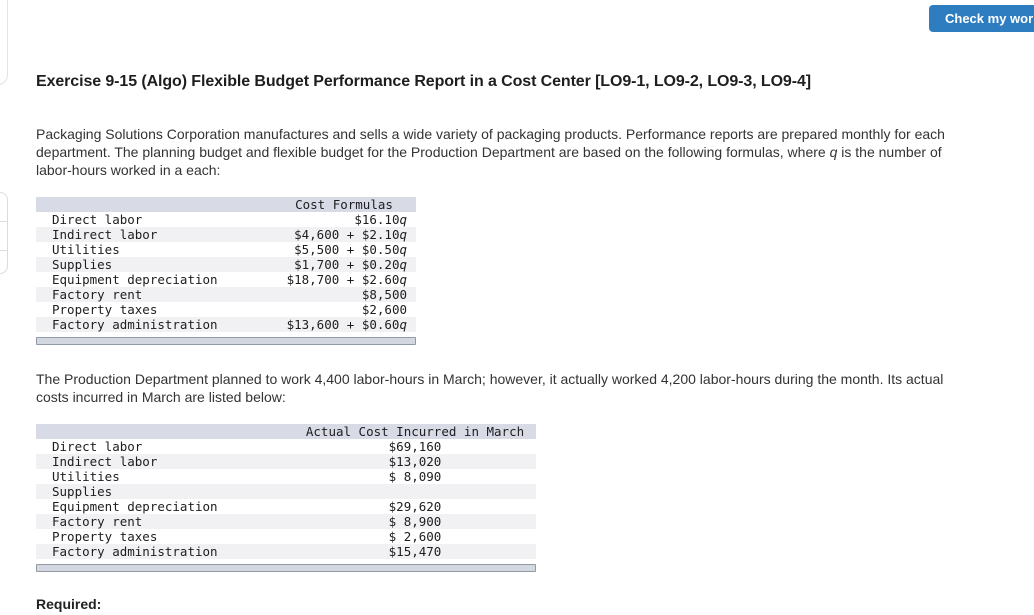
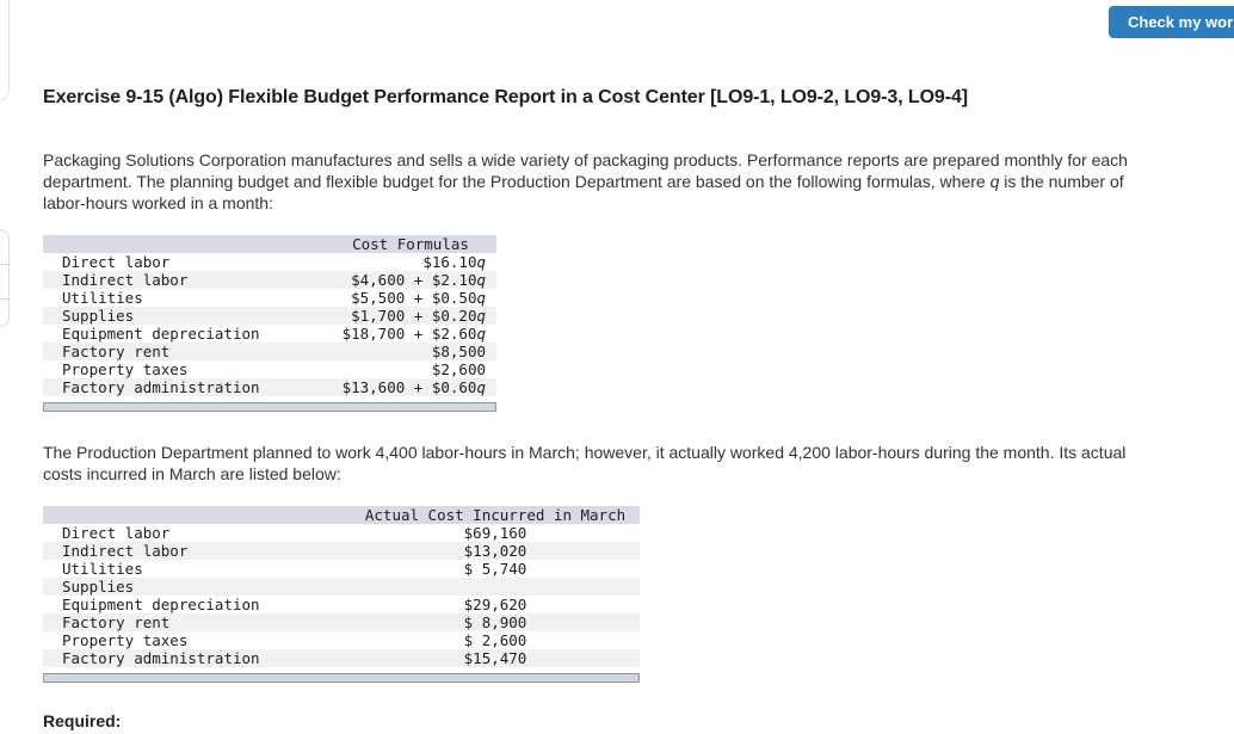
  Check my wor
  Exercise 9-15 (Algo) Flexible Budget Performance Report in a Cost Center [LO9-1, LO9-2, LO9-3, LO9-4]
- Packaging Solutions Corporation manufactures and sells a wide variety of packaging products. Performance reports are prepared monthly for each department. The planning budget and flexible budget for the Production Department are based on the following formulas, where q is the number of labor-hours worked in a each:
+ Packaging Solutions Corporation manufactures and sells a wide variety of packaging products. Performance reports are prepared monthly for each department. The planning budget and flexible budget for the Production Department are based on the following formulas, where q is the number of labor-hours worked in a month:
  Cost Formulas
  Direct labor
  $16.10q
  Indirect labor
  $4,600 + $2.10q
  Utilities
  $5,500 + $0.50q
  Supplies
  $1,700 + $0.20q
  Equipment depreciation
  $18,700 + $2.60q
  Factory rent
  $8,500
  Property taxes
  $2,600
  Factory administration
  $13,600 + $0.60q
  The Production Department planned to work 4,400 labor-hours in March; however, it actually worked 4,200 labor-hours during the month. Its actual costs incurred in March are listed below:
  Actual Cost Incurred in March
  Direct labor
  $69,160
  Indirect labor
  $13,020
  Utilities
- $ 8,090
+ $ 5,740
  Supplies
  Equipment depreciation
  $29,620
  Factory rent
  $ 8,900
  Property taxes
  $ 2,600
  Factory administration
  $15,470
  Required:
